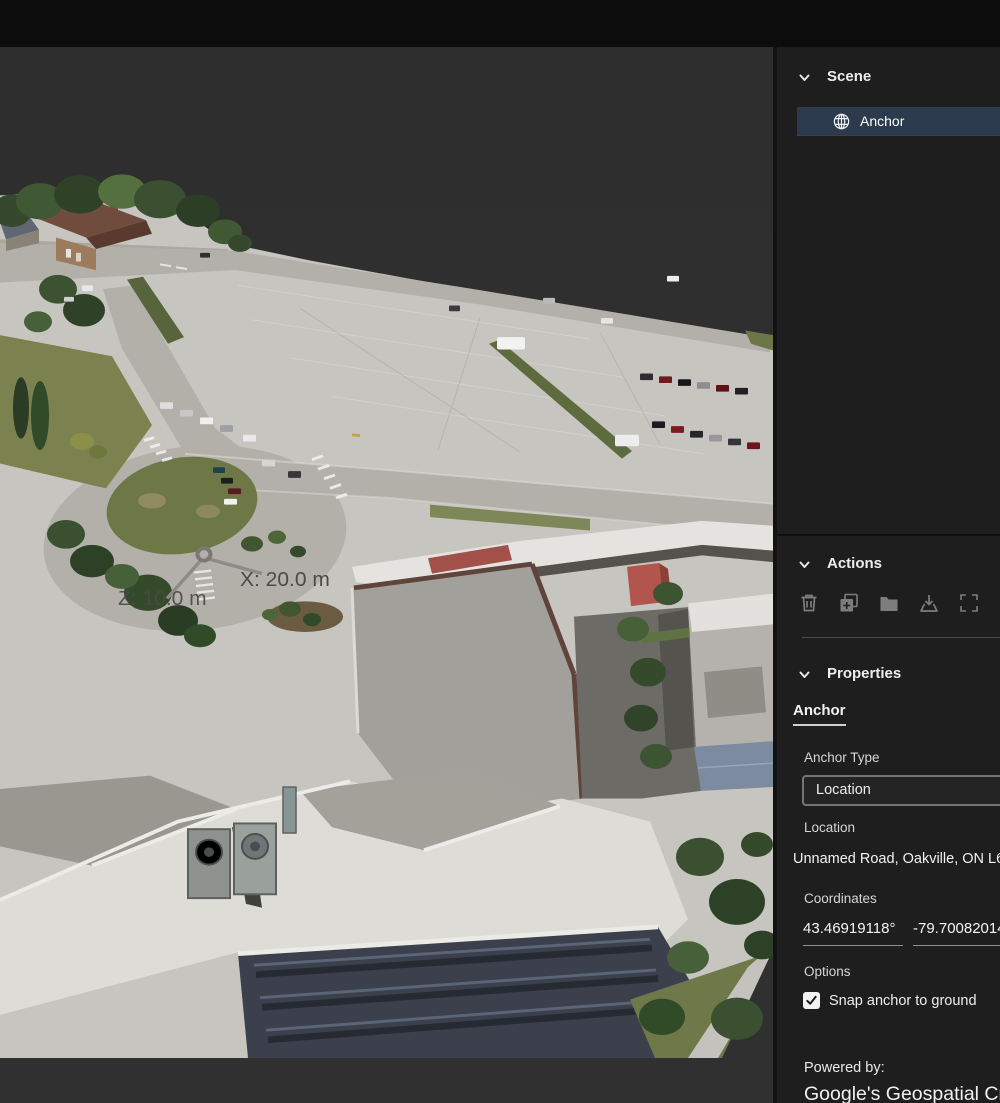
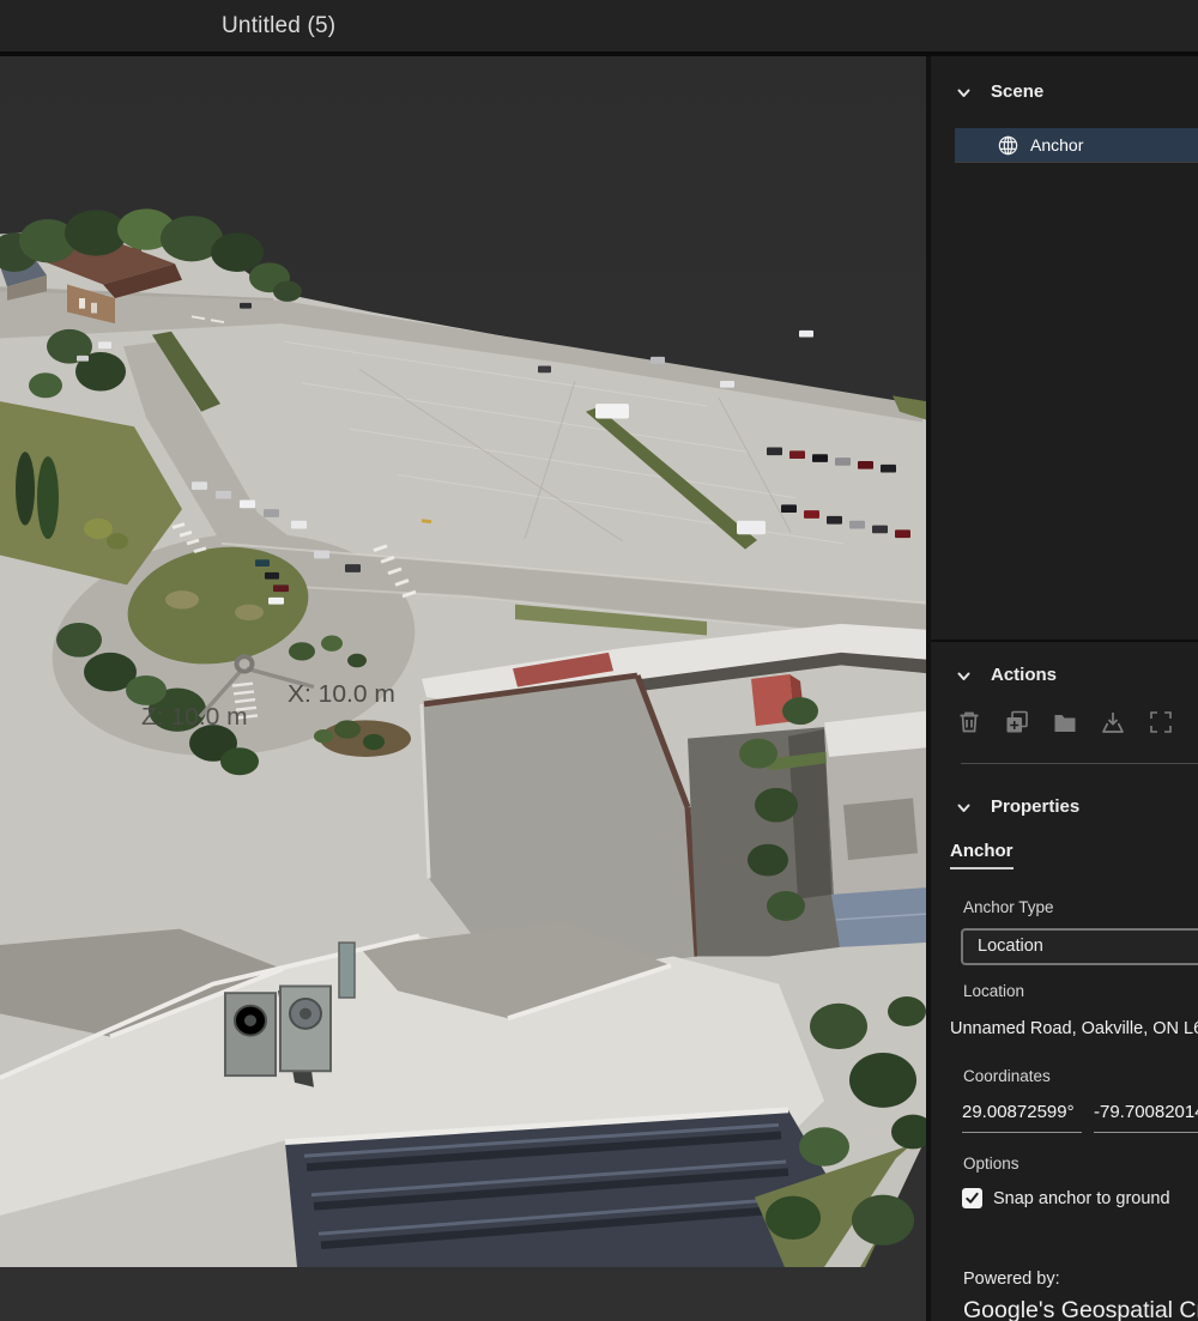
+ Untitled (5)
- X: 20.0 m
+ X: 10.0 m
  Z: 10.0 m
  Scene
  Anchor
  Actions
  Properties
  Anchor
  Anchor Type
  Location
  Location
  Unnamed Road, Oakville, ON L
  Coordinates
- 43.46919118°
+ 29.00872599°
  -79.7008201
  Options
  Snap anchor to ground
  Powered by:
  Google's Geospatial C
